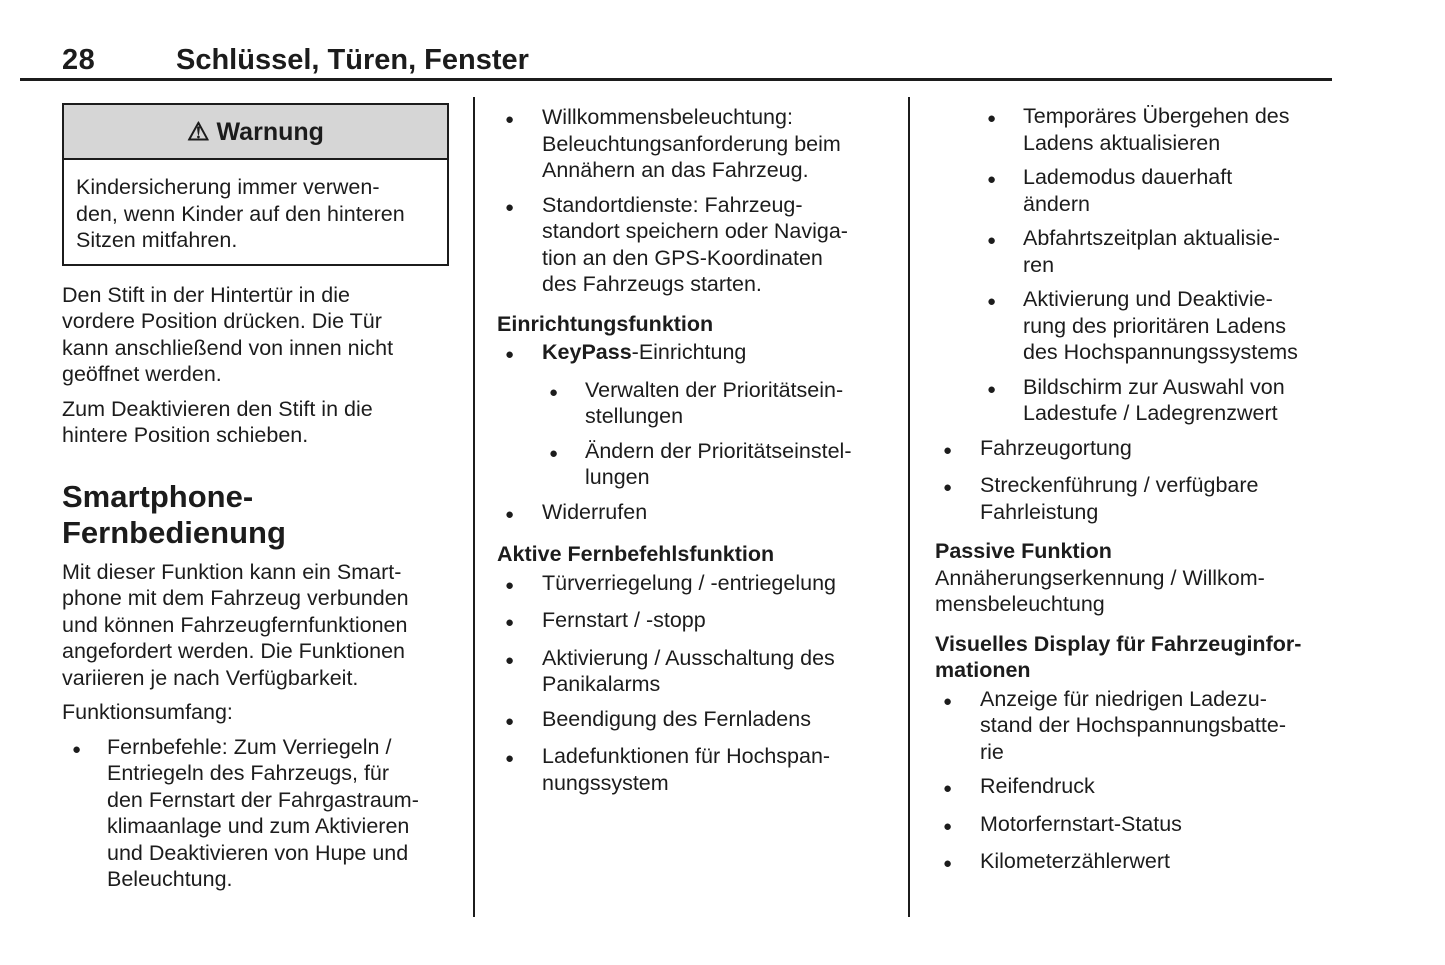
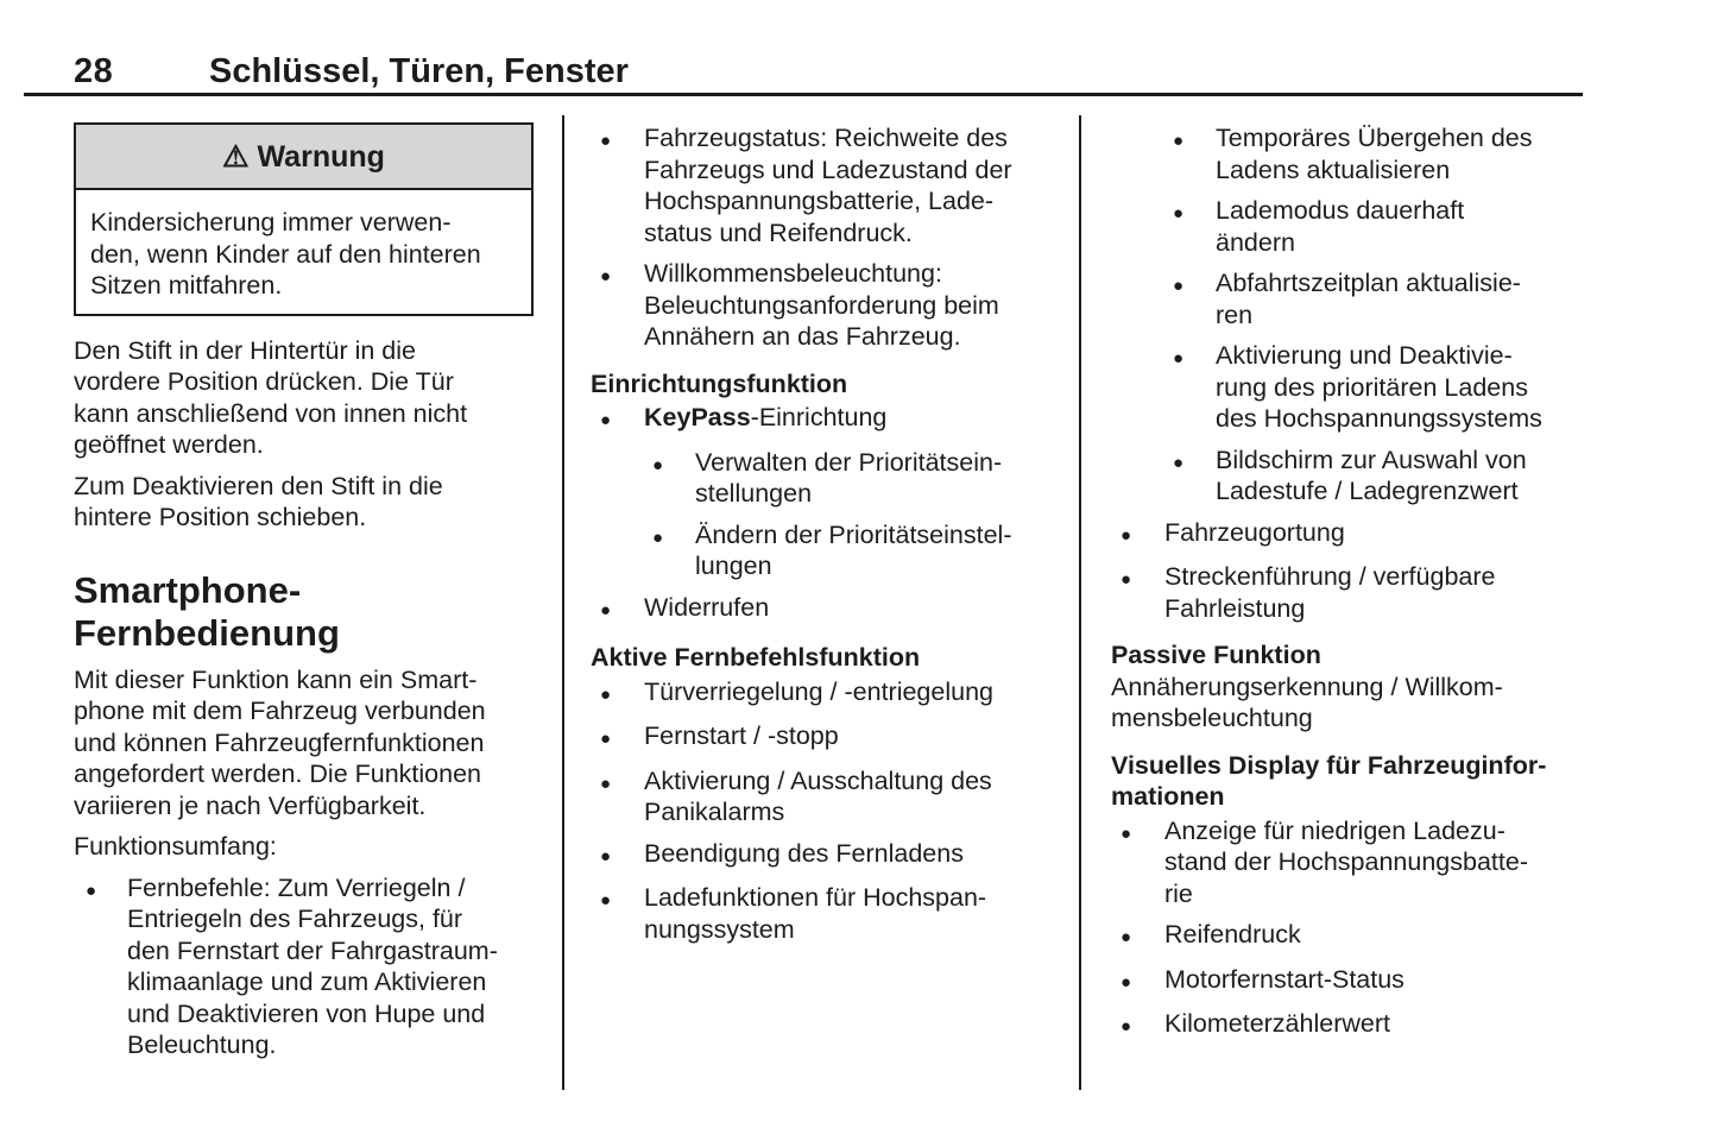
  28
  Schlüssel, Türen, Fenster
  ⚠ Warnung
  Kindersicherung immer verwen-
  den, wenn Kinder auf den hinteren
  Sitzen mitfahren.
  Den Stift in der Hintertür in die
  vordere Position drücken. Die Tür
  kann anschließend von innen nicht
  geöffnet werden.
  Zum Deaktivieren den Stift in die
  hintere Position schieben.
  Smartphone-
  Fernbedienung
  Mit dieser Funktion kann ein Smart-
  phone mit dem Fahrzeug verbunden
  und können Fahrzeugfernfunktionen
  angefordert werden. Die Funktionen
  variieren je nach Verfügbarkeit.
  Funktionsumfang:
  Fernbefehle: Zum Verriegeln /
  Entriegeln des Fahrzeugs, für
  den Fernstart der Fahrgastraum-
  klimaanlage und zum Aktivieren
  und Deaktivieren von Hupe und
  Beleuchtung.
+ Fahrzeugstatus: Reichweite des
+ Fahrzeugs und Ladezustand der
+ Hochspannungsbatterie, Lade-
+ status und Reifendruck.
  Willkommensbeleuchtung:
  Beleuchtungsanforderung beim
  Annähern an das Fahrzeug.
- Standortdienste: Fahrzeug-
- standort speichern oder Naviga-
- tion an den GPS-Koordinaten
- des Fahrzeugs starten.
  Einrichtungsfunktion
  KeyPass-Einrichtung
  Verwalten der Prioritätsein-
  stellungen
  Ändern der Prioritätseinstel-
  lungen
  Widerrufen
  Aktive Fernbefehlsfunktion
  Türverriegelung / -entriegelung
  Fernstart / -stopp
  Aktivierung / Ausschaltung des
  Panikalarms
  Beendigung des Fernladens
  Ladefunktionen für Hochspan-
  nungssystem
  Temporäres Übergehen des
  Ladens aktualisieren
  Lademodus dauerhaft
  ändern
  Abfahrtszeitplan aktualisie-
  ren
  Aktivierung und Deaktivie-
  rung des prioritären Ladens
  des Hochspannungssystems
  Bildschirm zur Auswahl von
  Ladestufe / Ladegrenzwert
  Fahrzeugortung
  Streckenführung / verfügbare
  Fahrleistung
  Passive Funktion
  Annäherungserkennung / Willkom-
  mensbeleuchtung
  Visuelles Display für Fahrzeuginfor-
  mationen
  Anzeige für niedrigen Ladezu-
  stand der Hochspannungsbatte-
  rie
  Reifendruck
  Motorfernstart-Status
  Kilometerzählerwert
